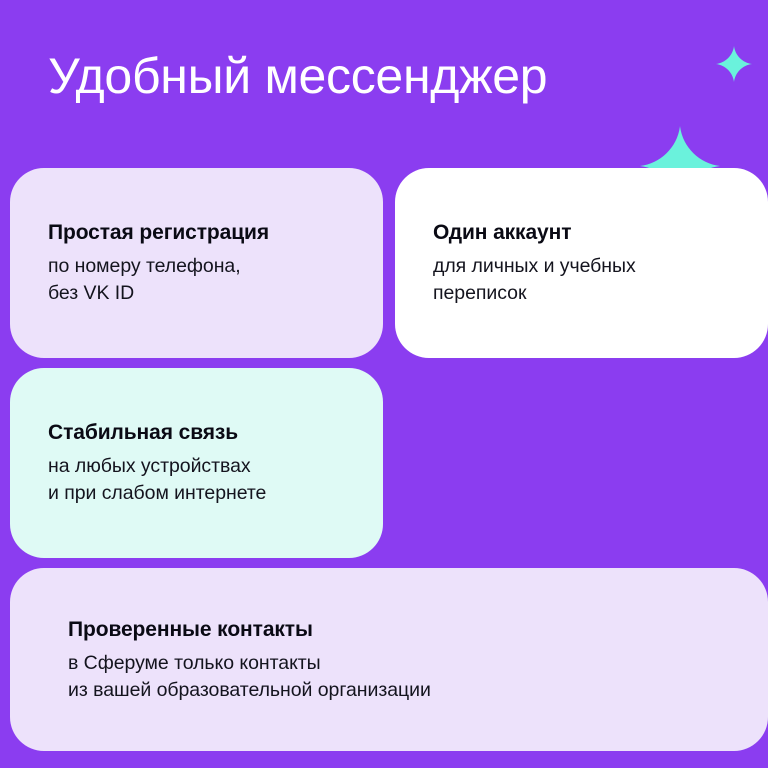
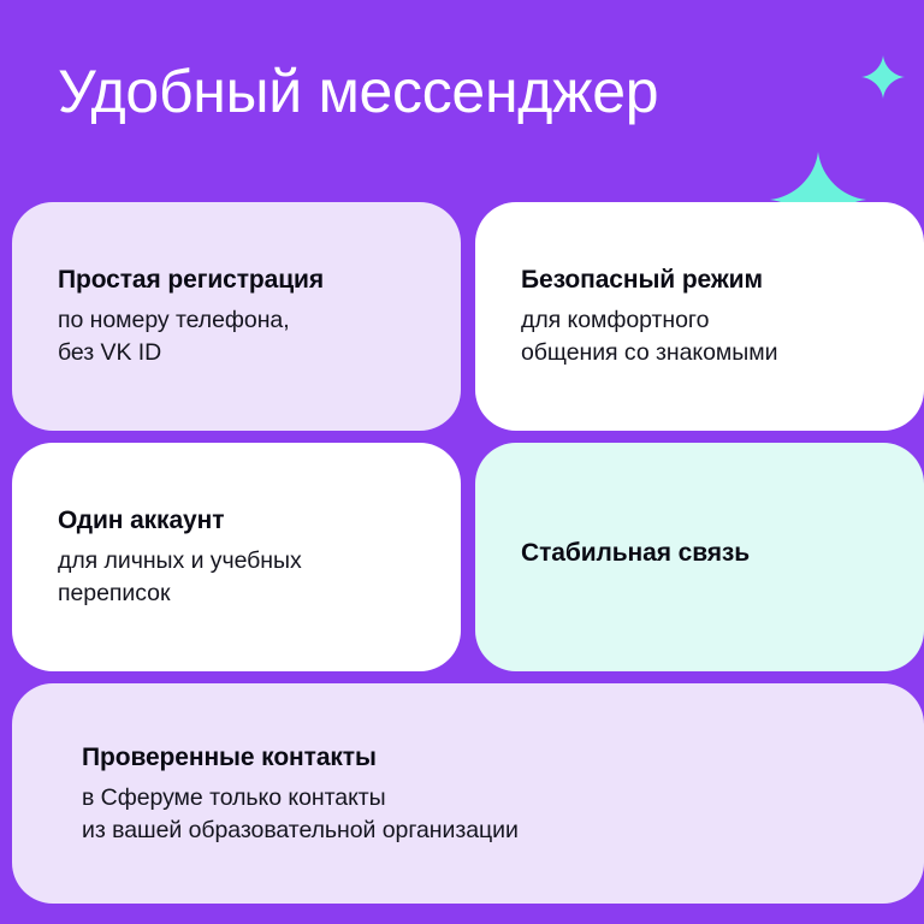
  Удобный мессенджер
  Простая регистрация
  по номеру телефона,
  без VK ID
+ Безопасный режим
+ для комфортного
+ общения со знакомыми
  Один аккаунт
  для личных и учебных
  переписок
  Стабильная связь
- на любых устройствах
- и при слабом интернете
  Проверенные контакты
  в Сферуме только контакты
  из вашей образовательной организации
